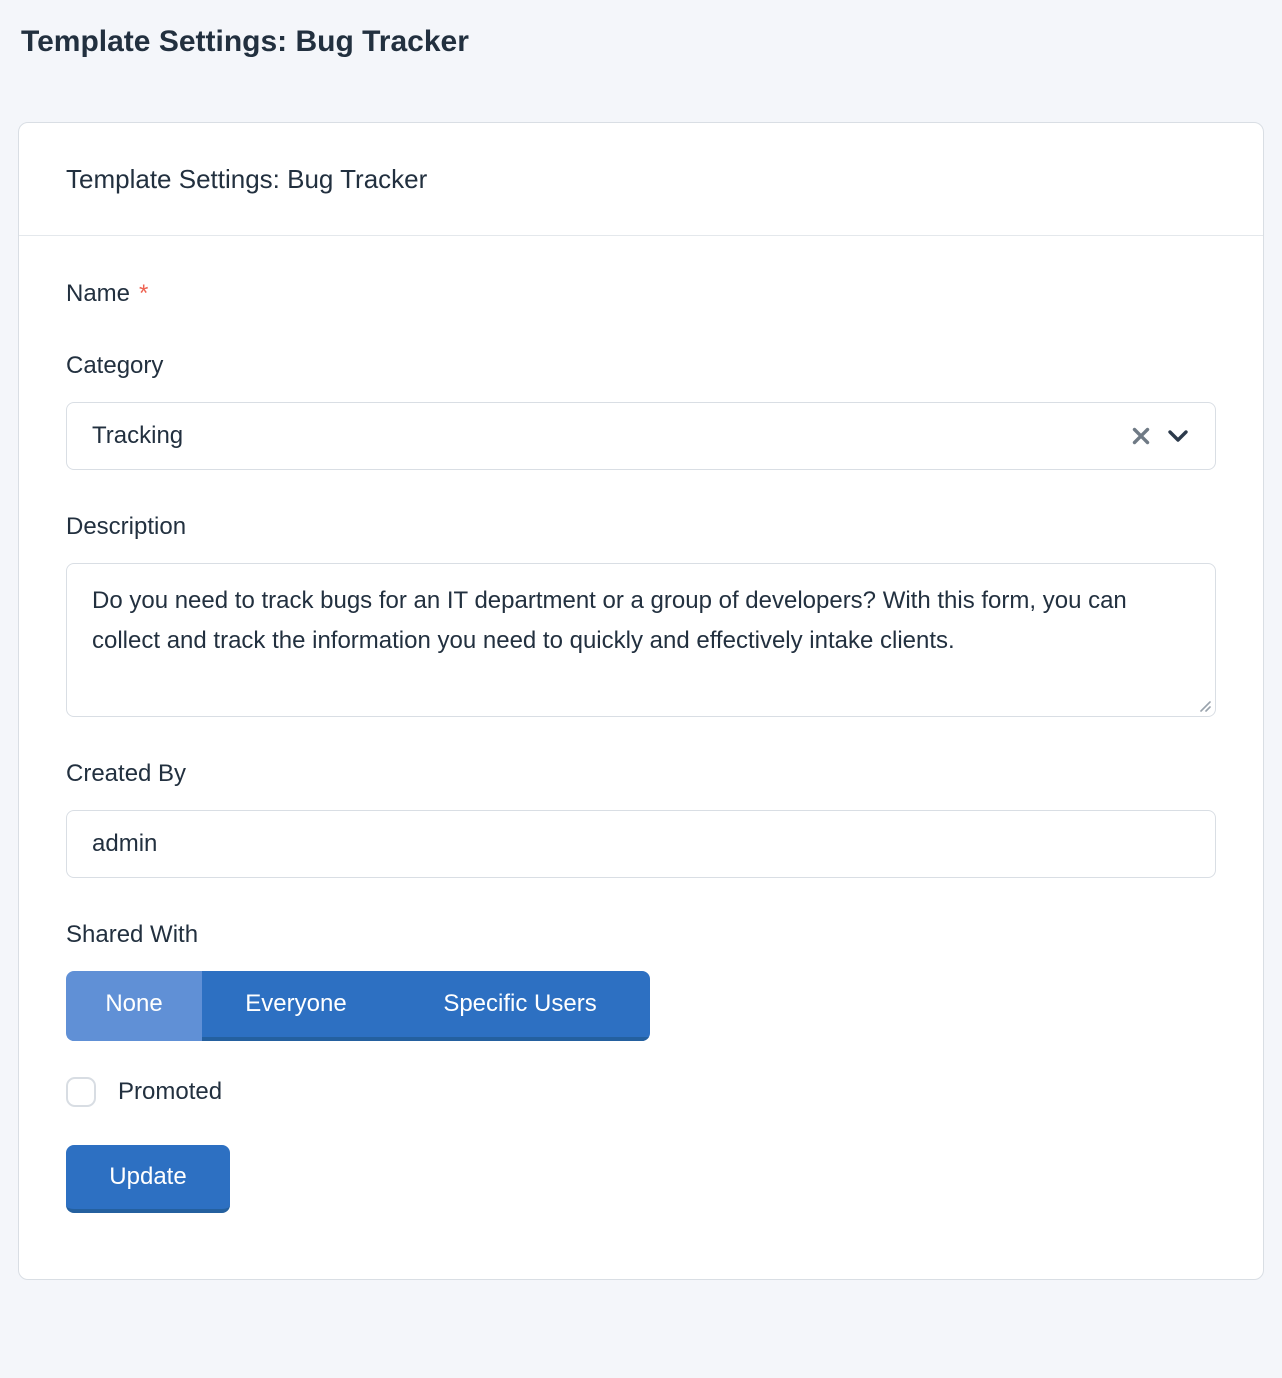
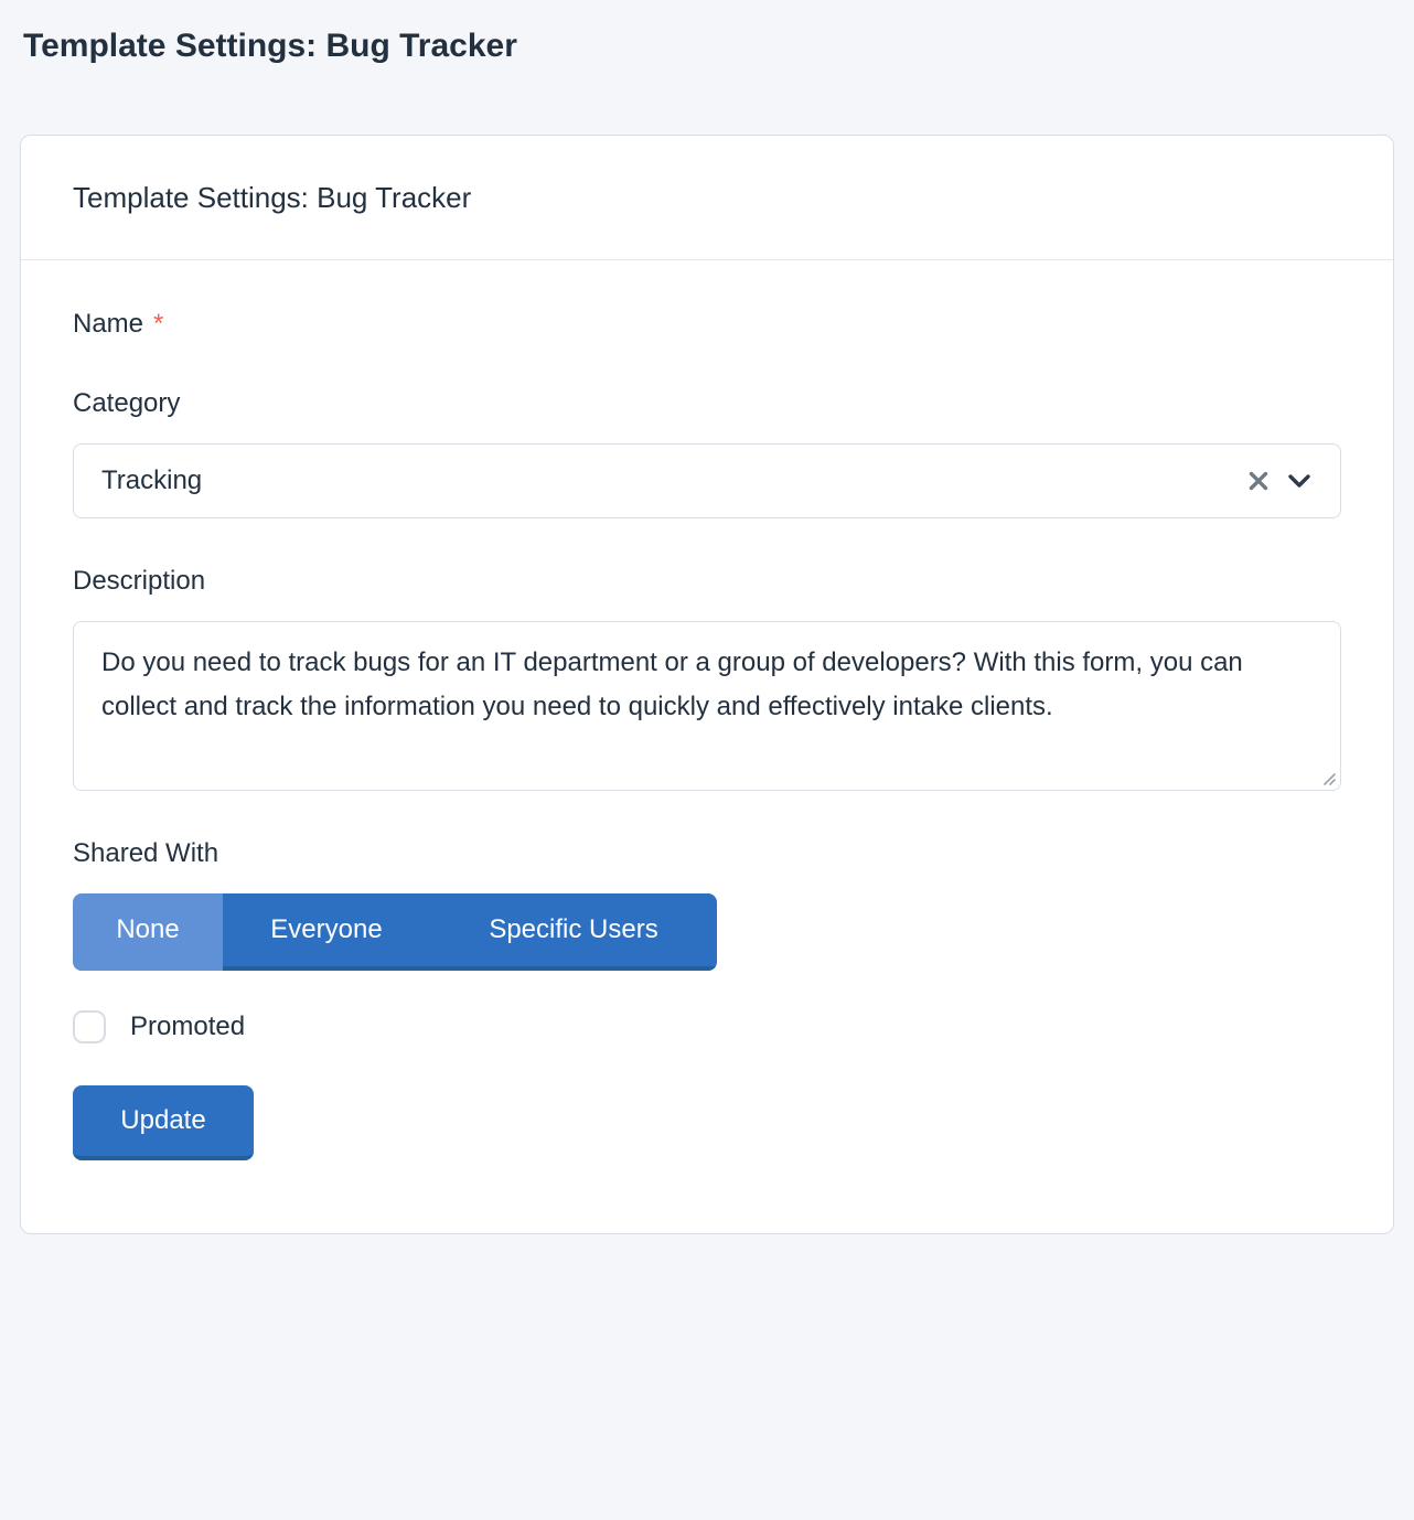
  Template Settings: Bug Tracker
  Template Settings: Bug Tracker
  Name
  *
  Category
  Tracking
  Description
- Created By
- admin
  Shared With
  None
  Everyone
  Specific Users
  Promoted
  Update
